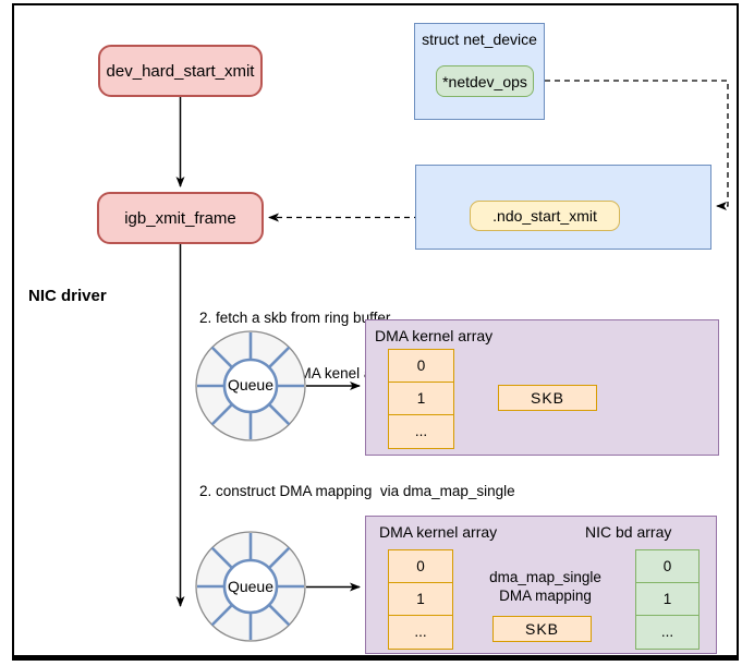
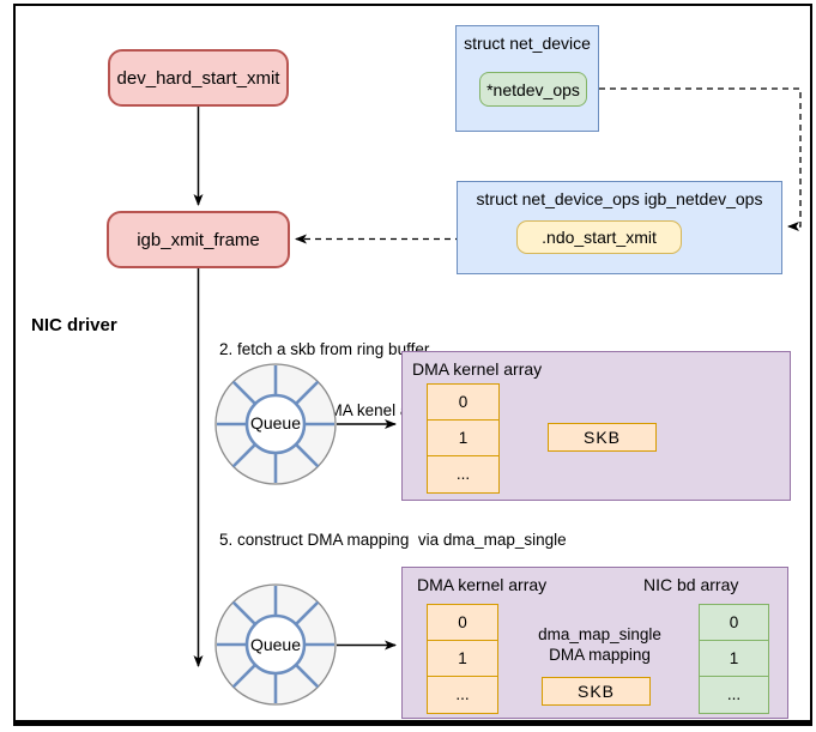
  NIC driver
  dev_hard_start_xmit
  igb_xmit_frame
  struct net_device
  *netdev_ops
+ struct net_device_ops igb_netdev_ops
  .ndo_start_xmit
  2. fetch a skb from ring buffer
  Queue
  DMA kernel array
  0
  1
  ...
  SKB
- 2. construct DMA mapping via dma_map_single
+ 5. construct DMA mapping via dma_map_single
  Queue
  DMA kernel array
  NIC bd array
  0
  1
  ...
  0
  1
  ...
  dma_map_single
  DMA mapping
  SKB
